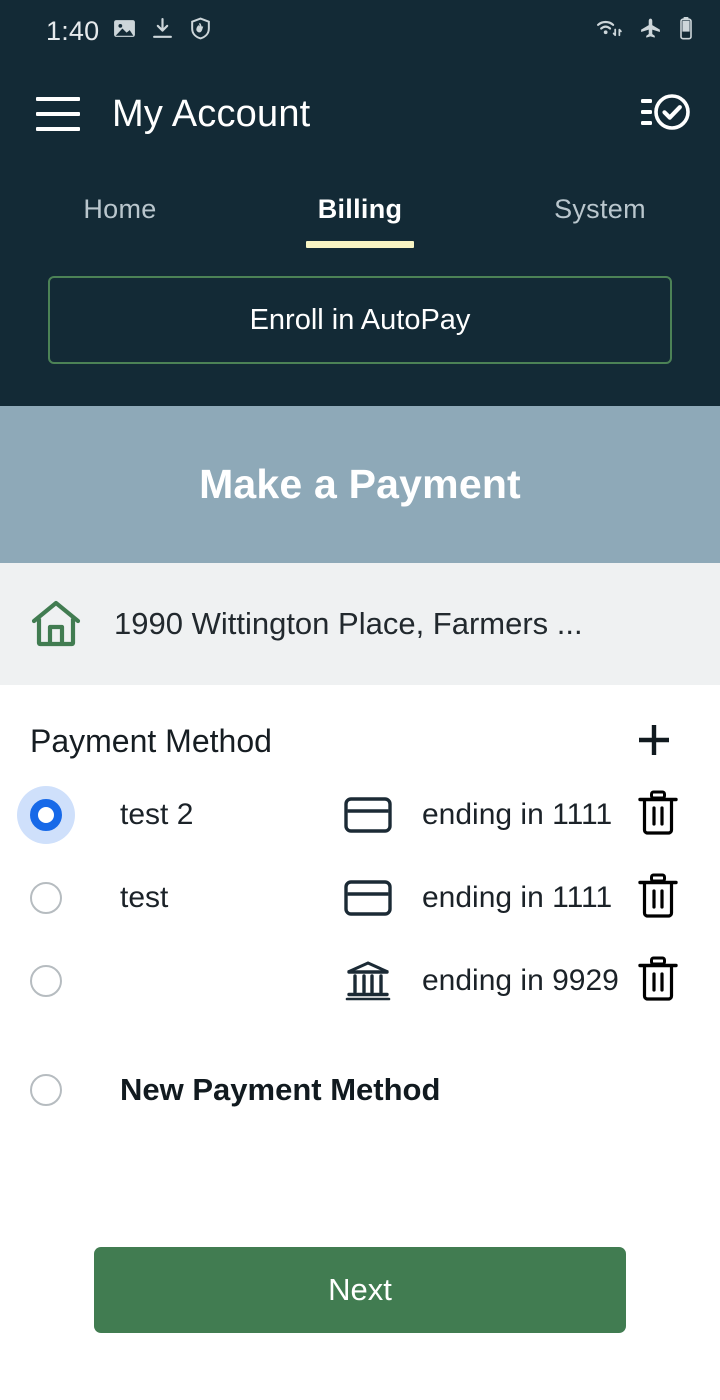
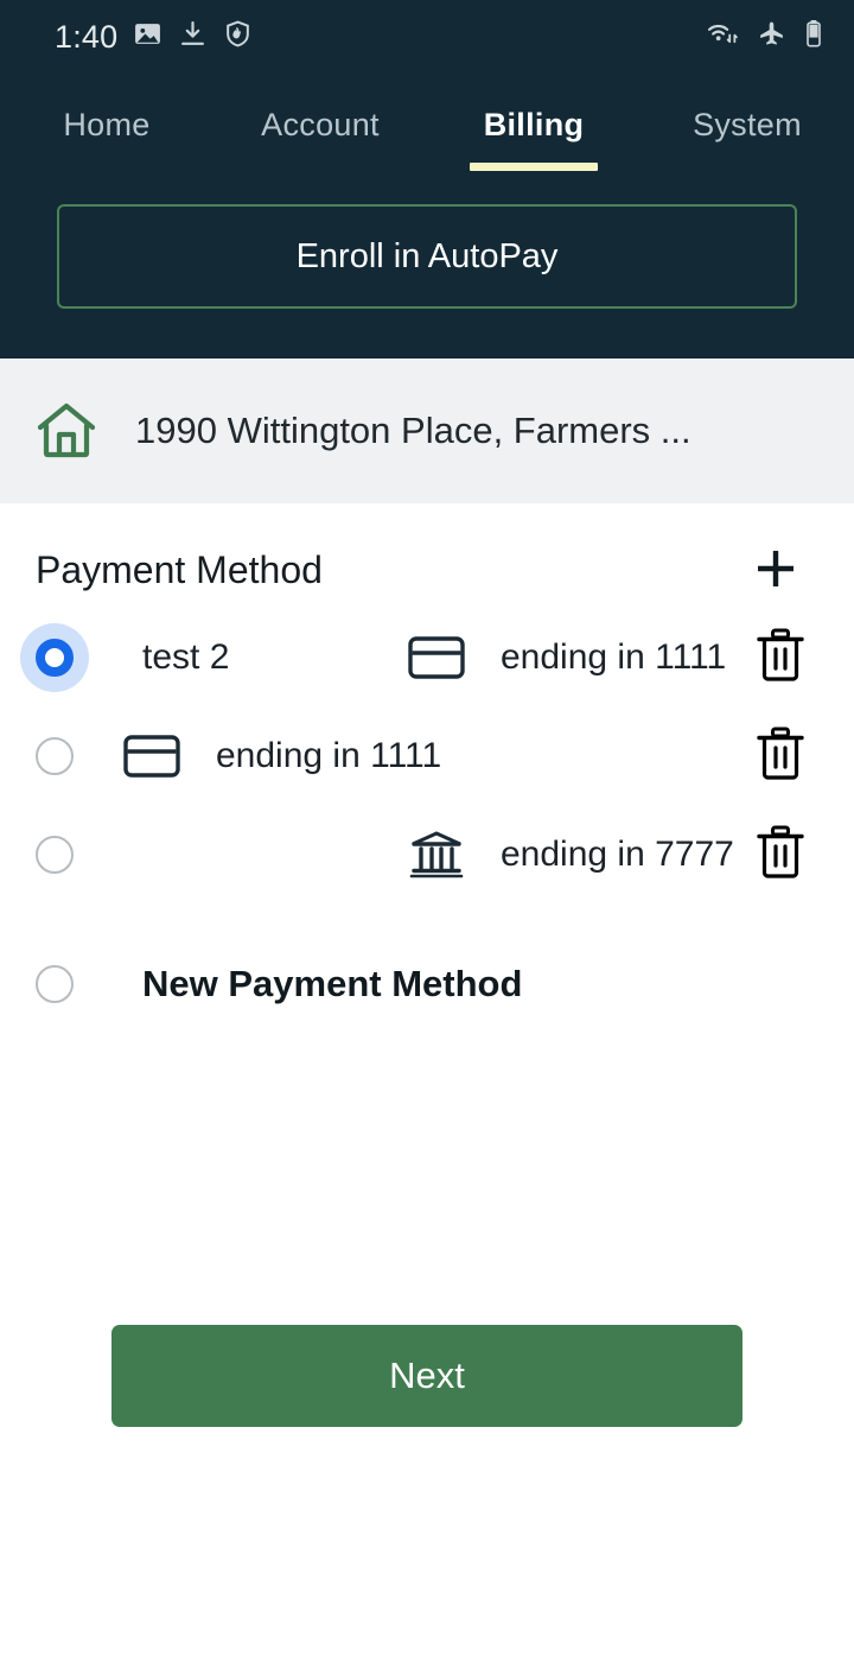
  1:40
- My Account
  Home
+ Account
  Billing
  System
  Enroll in AutoPay
- Make a Payment
  1990 Wittington Place, Farmers ...
  Payment Method
  test 2
  ending in 1111
- test
  ending in 1111
- ending in 9929
+ ending in 7777
  New Payment Method
  Next
